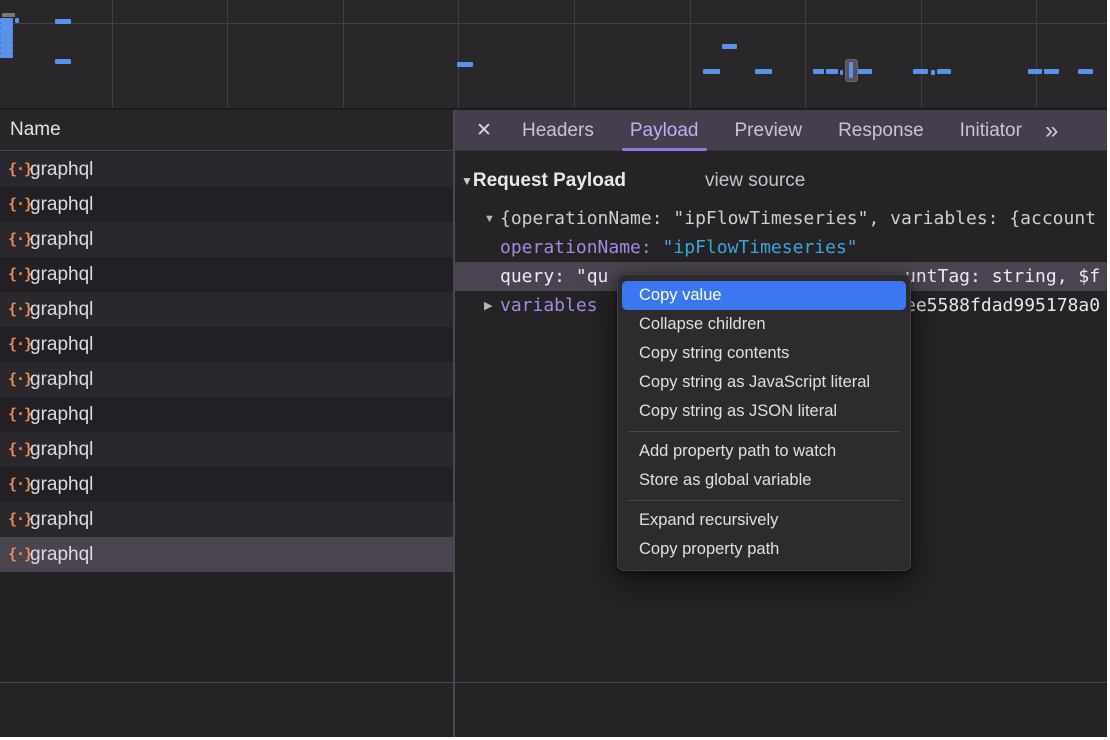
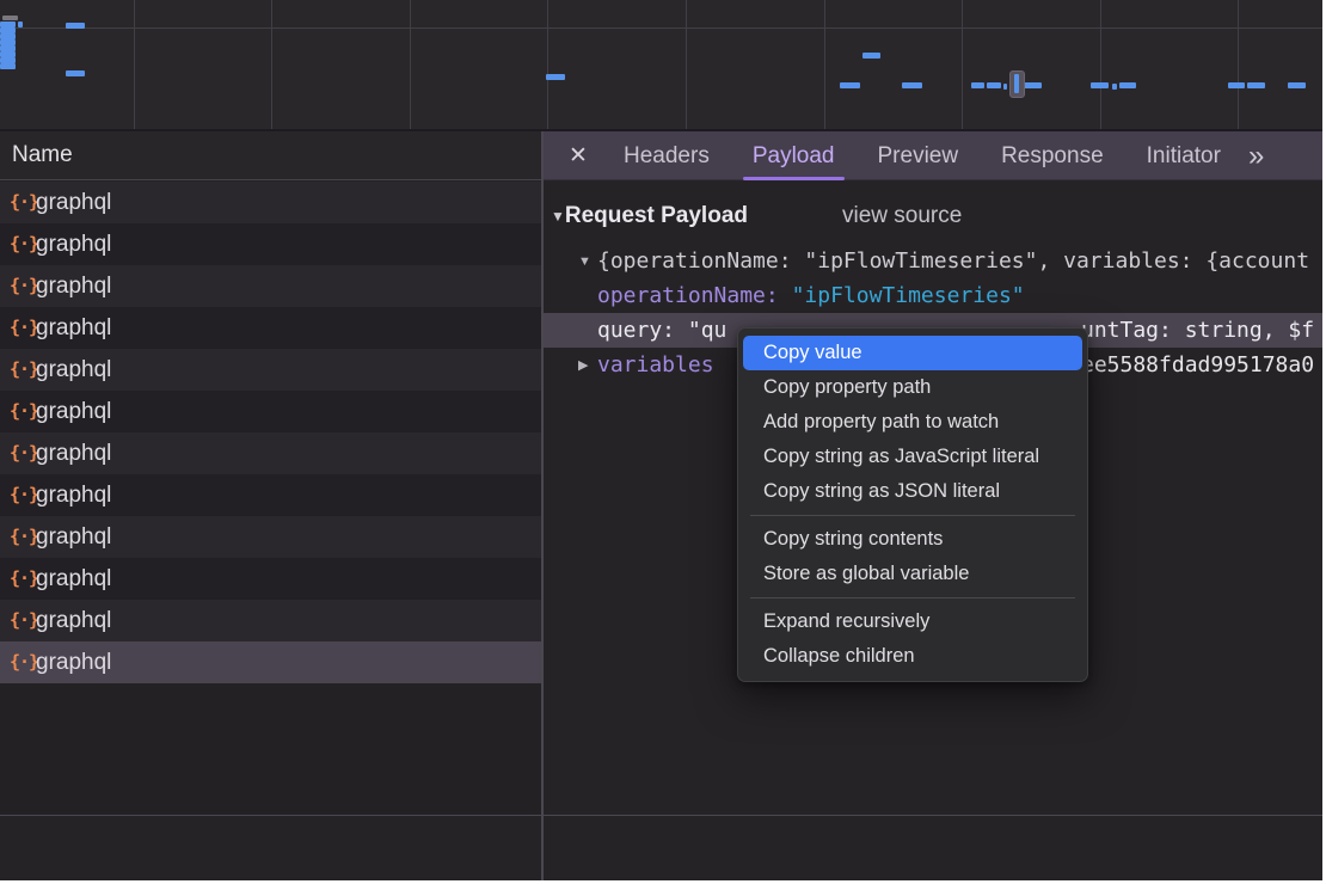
  Name
  {·}
  graphql
  {·}
  graphql
  {·}
  graphql
  {·}
  graphql
  {·}
  graphql
  {·}
  graphql
  {·}
  graphql
  {·}
  graphql
  {·}
  graphql
  {·}
  graphql
  {·}
  graphql
  {·}
  graphql
  ✕
  Headers
  Payload
  Preview
  Response
  Initiator
  »
  ▼Request Payload
  view source
  ▼ {operationName: "ipFlowTimeseries", variables: {account
  operationName: "ipFlowTimeseries"
  query: "qu
  untTag: string, $f
  ▶ variables
  e5588fdad995178a0
  Copy value
- Collapse children
+ Copy property path
- Copy string contents
+ Add property path to watch
  Copy string as JavaScript literal
  Copy string as JSON literal
- Add property path to watch
+ Copy string contents
  Store as global variable
  Expand recursively
- Copy property path
+ Collapse children
